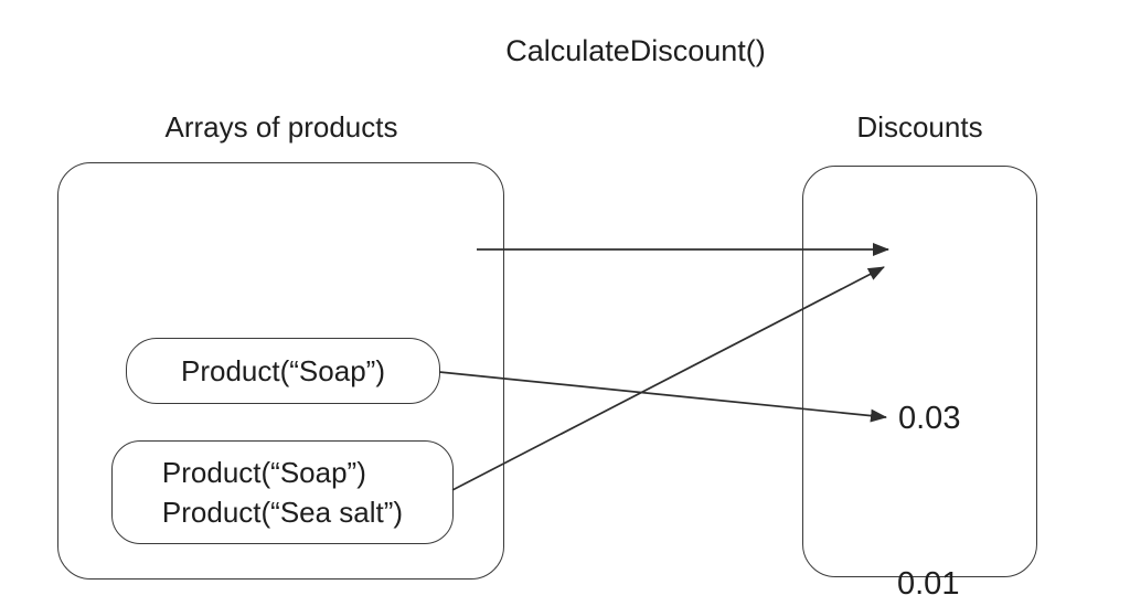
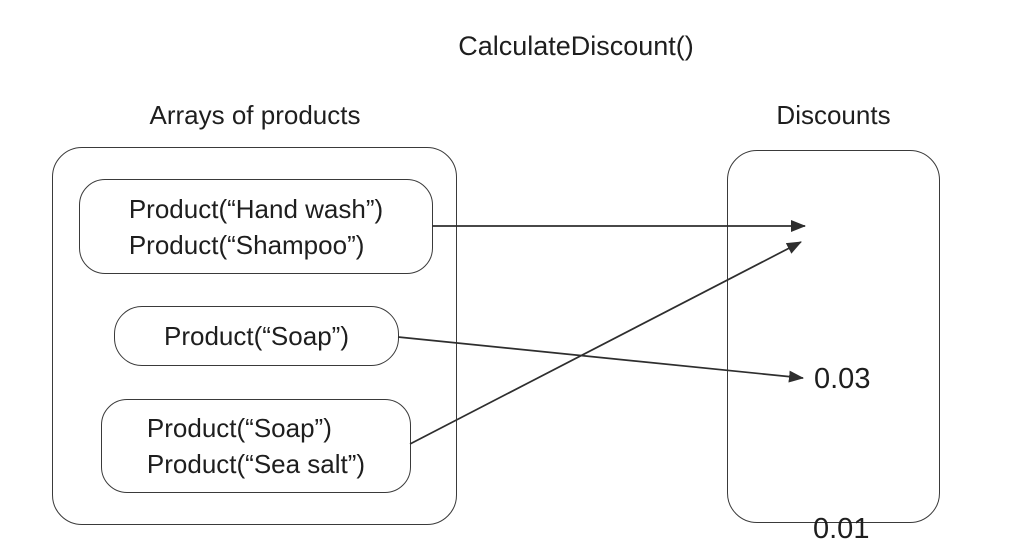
  CalculateDiscount()
  Arrays of products
  Discounts
+ Product(“Hand wash”)
+ Product(“Shampoo”)
  Product(“Soap”)
  Product(“Soap”)
  Product(“Sea salt”)
  0.03
  0.01
